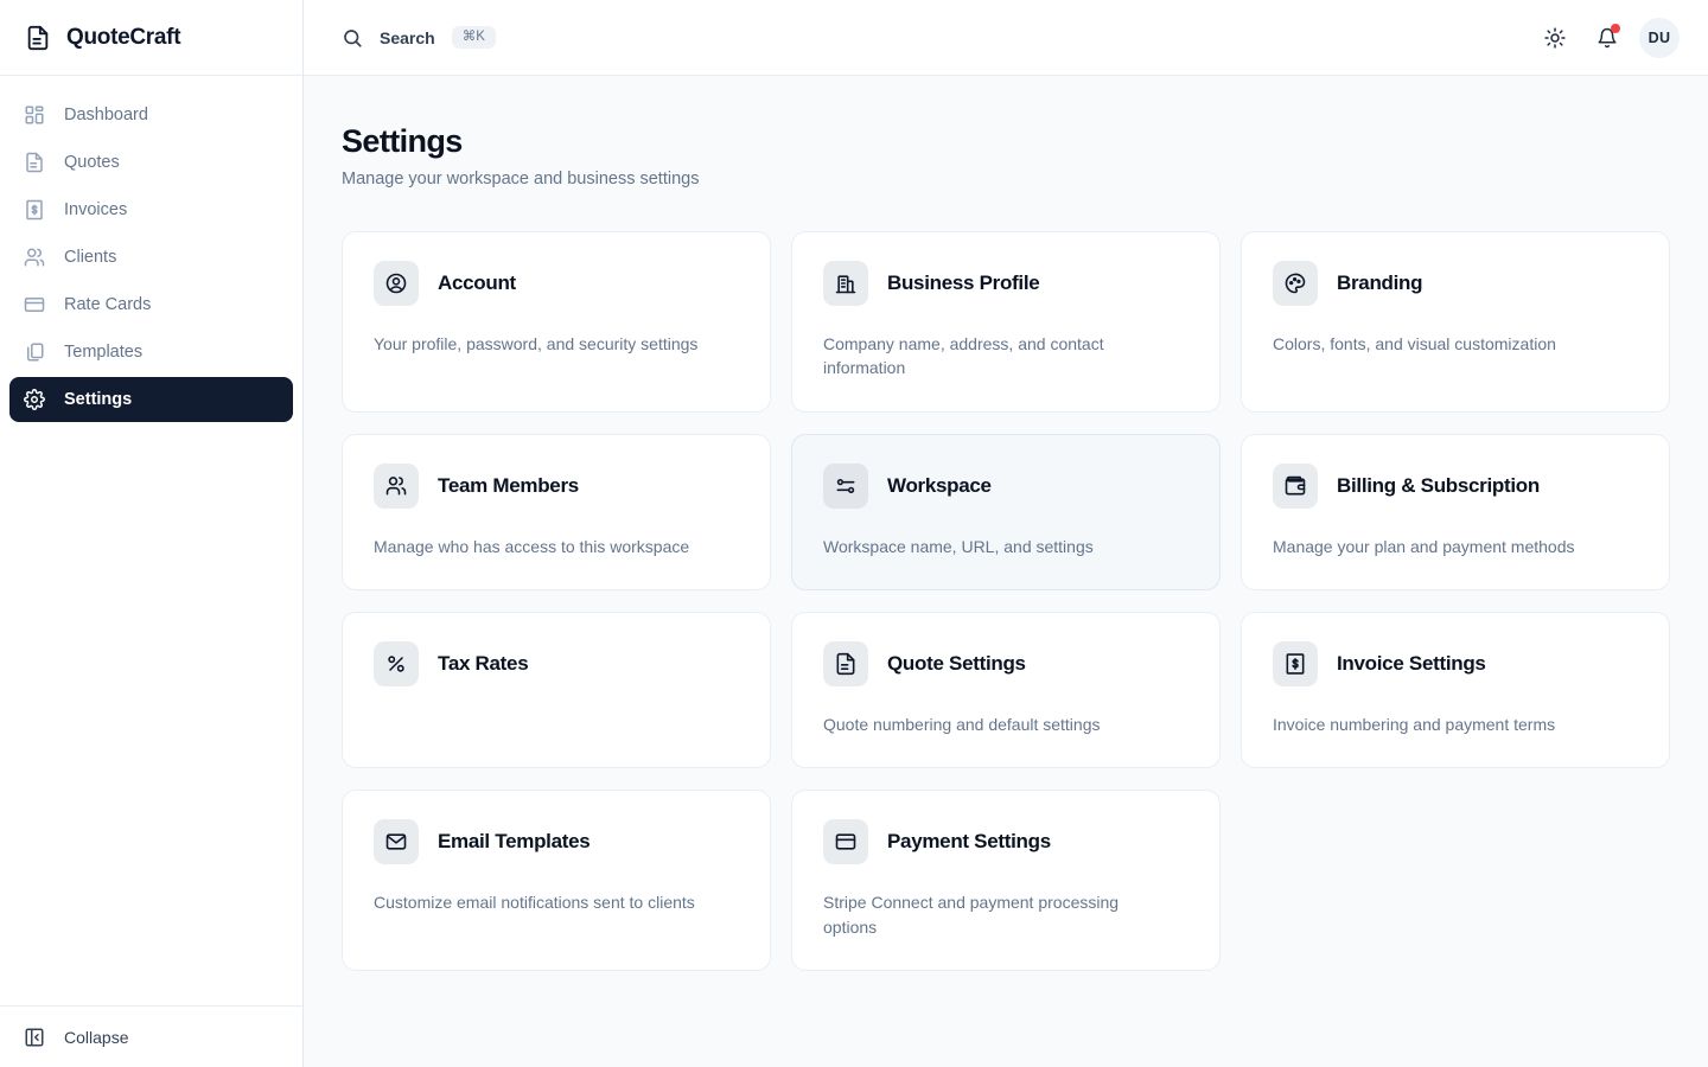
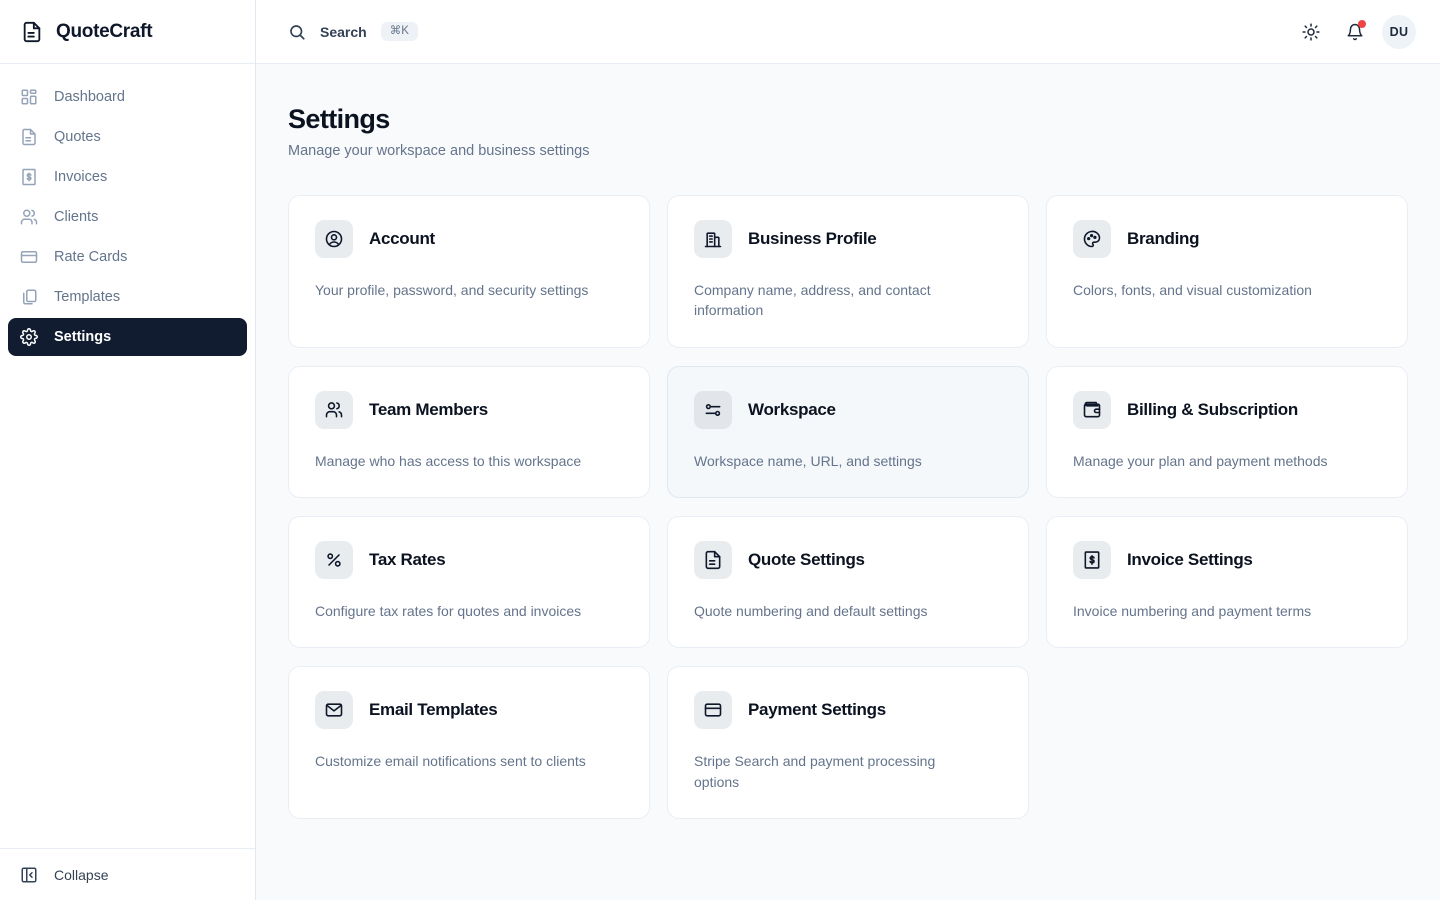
  QuoteCraft
  Dashboard
  Quotes
  Invoices
  Clients
  Rate Cards
  Templates
  Settings
  Collapse
  Search
  ⌘K
  DU
  Settings
  Manage your workspace and business settings
  Account
  Your profile, password, and security settings
  Business Profile
  Company name, address, and contact information
  Branding
  Colors, fonts, and visual customization
  Team Members
  Manage who has access to this workspace
  Workspace
  Workspace name, URL, and settings
  Billing & Subscription
  Manage your plan and payment methods
  Tax Rates
+ Configure tax rates for quotes and invoices
  Quote Settings
  Quote numbering and default settings
  Invoice Settings
  Invoice numbering and payment terms
  Email Templates
  Customize email notifications sent to clients
  Payment Settings
- Stripe Connect and payment processing options
+ Stripe Search and payment processing options
